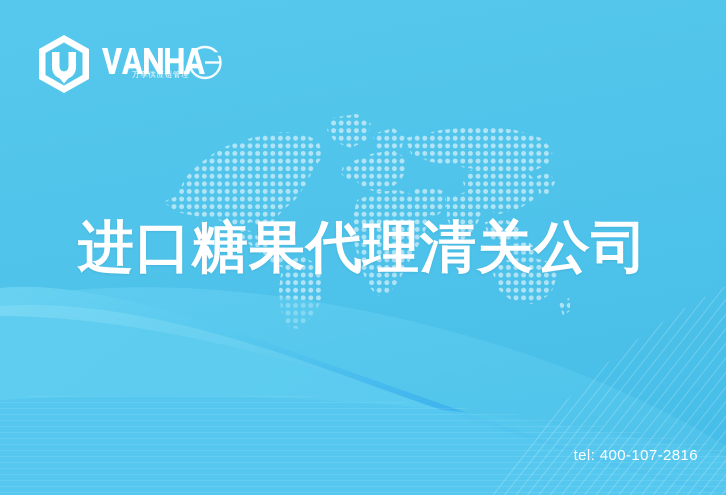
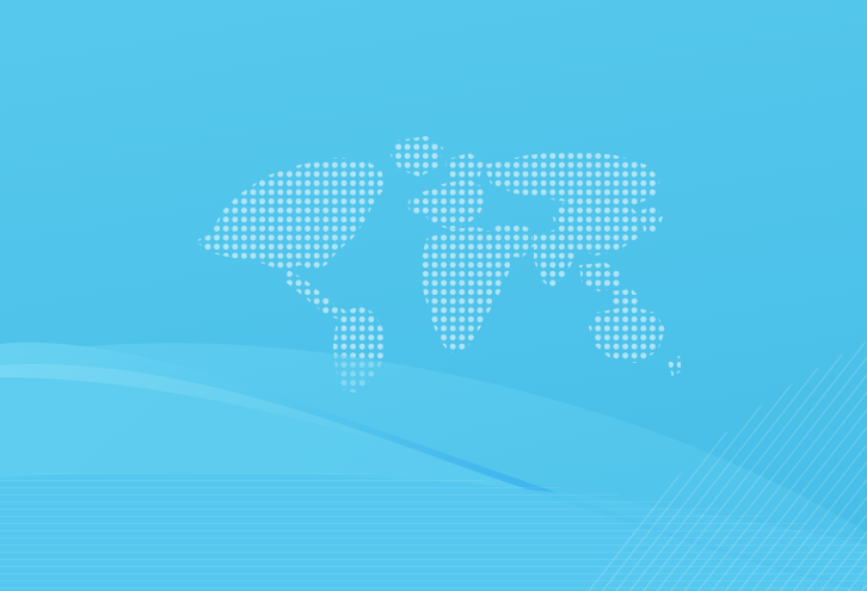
- 万享供应链管理
- 进口糖果代理清关公司
- tel: 400-107-2816
